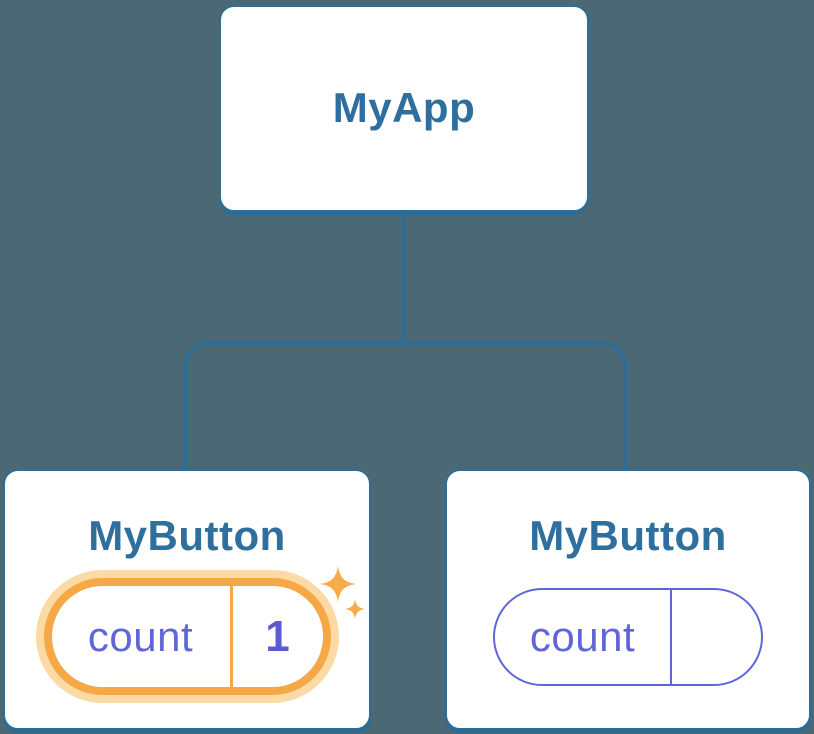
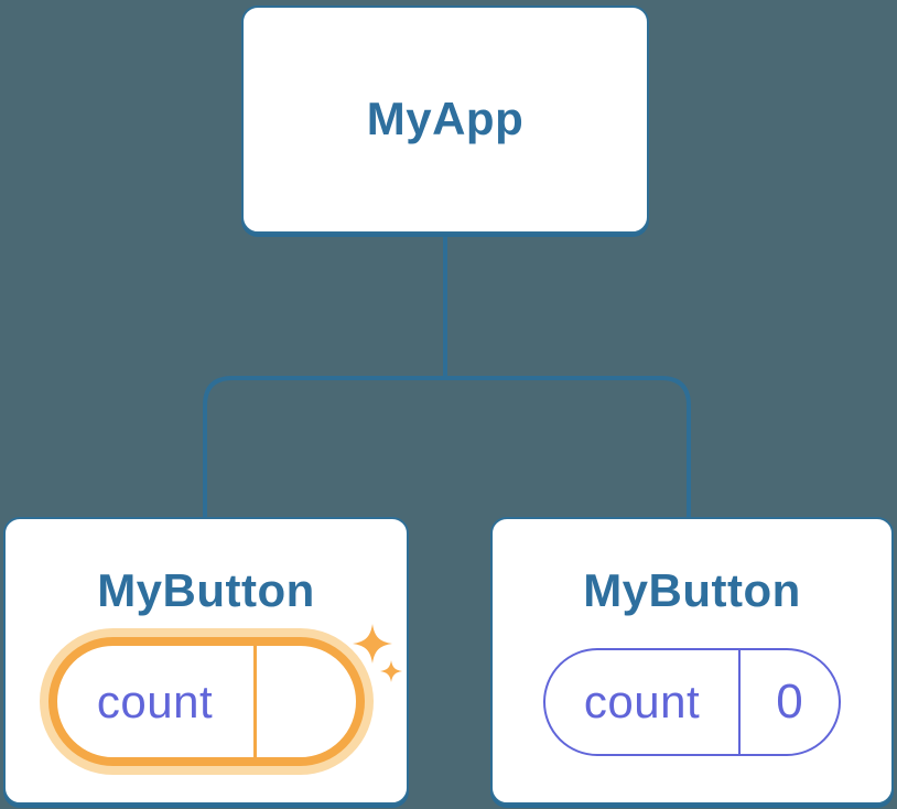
  MyApp
  MyButton
  count
- 1
  MyButton
  count
+ 0
